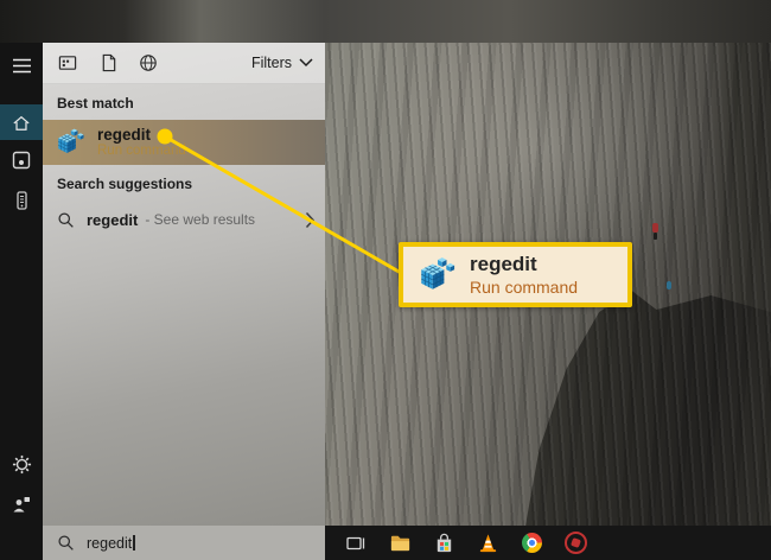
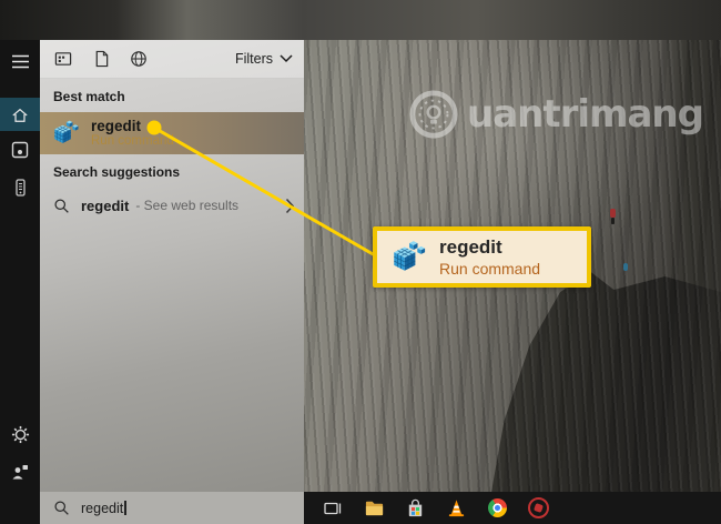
+ uantrimang
  Filters
  Best match
  regedit
  Run command
  Search suggestions
  regedit
  - See web results
  regedit
  regedit
  Run command
